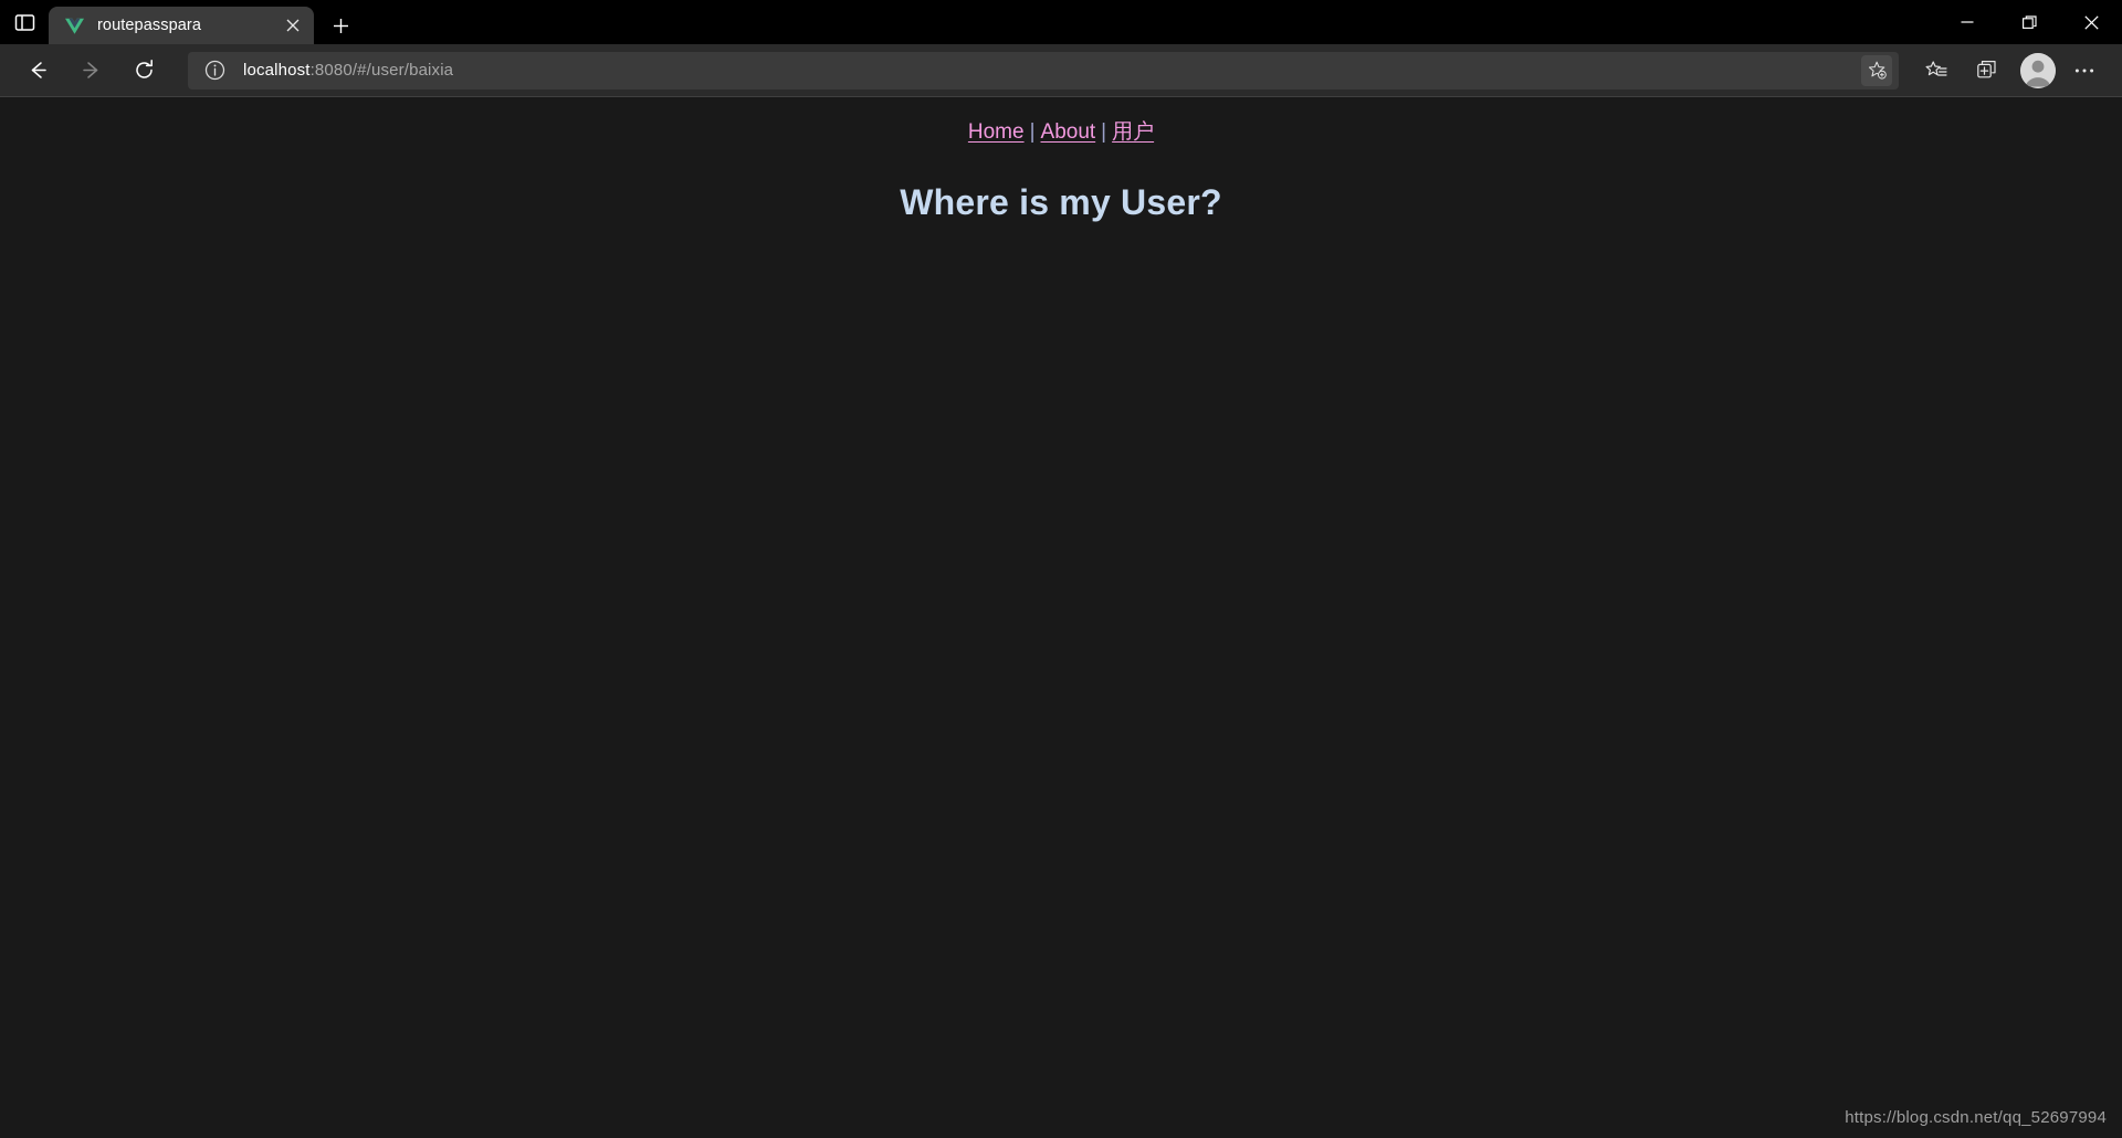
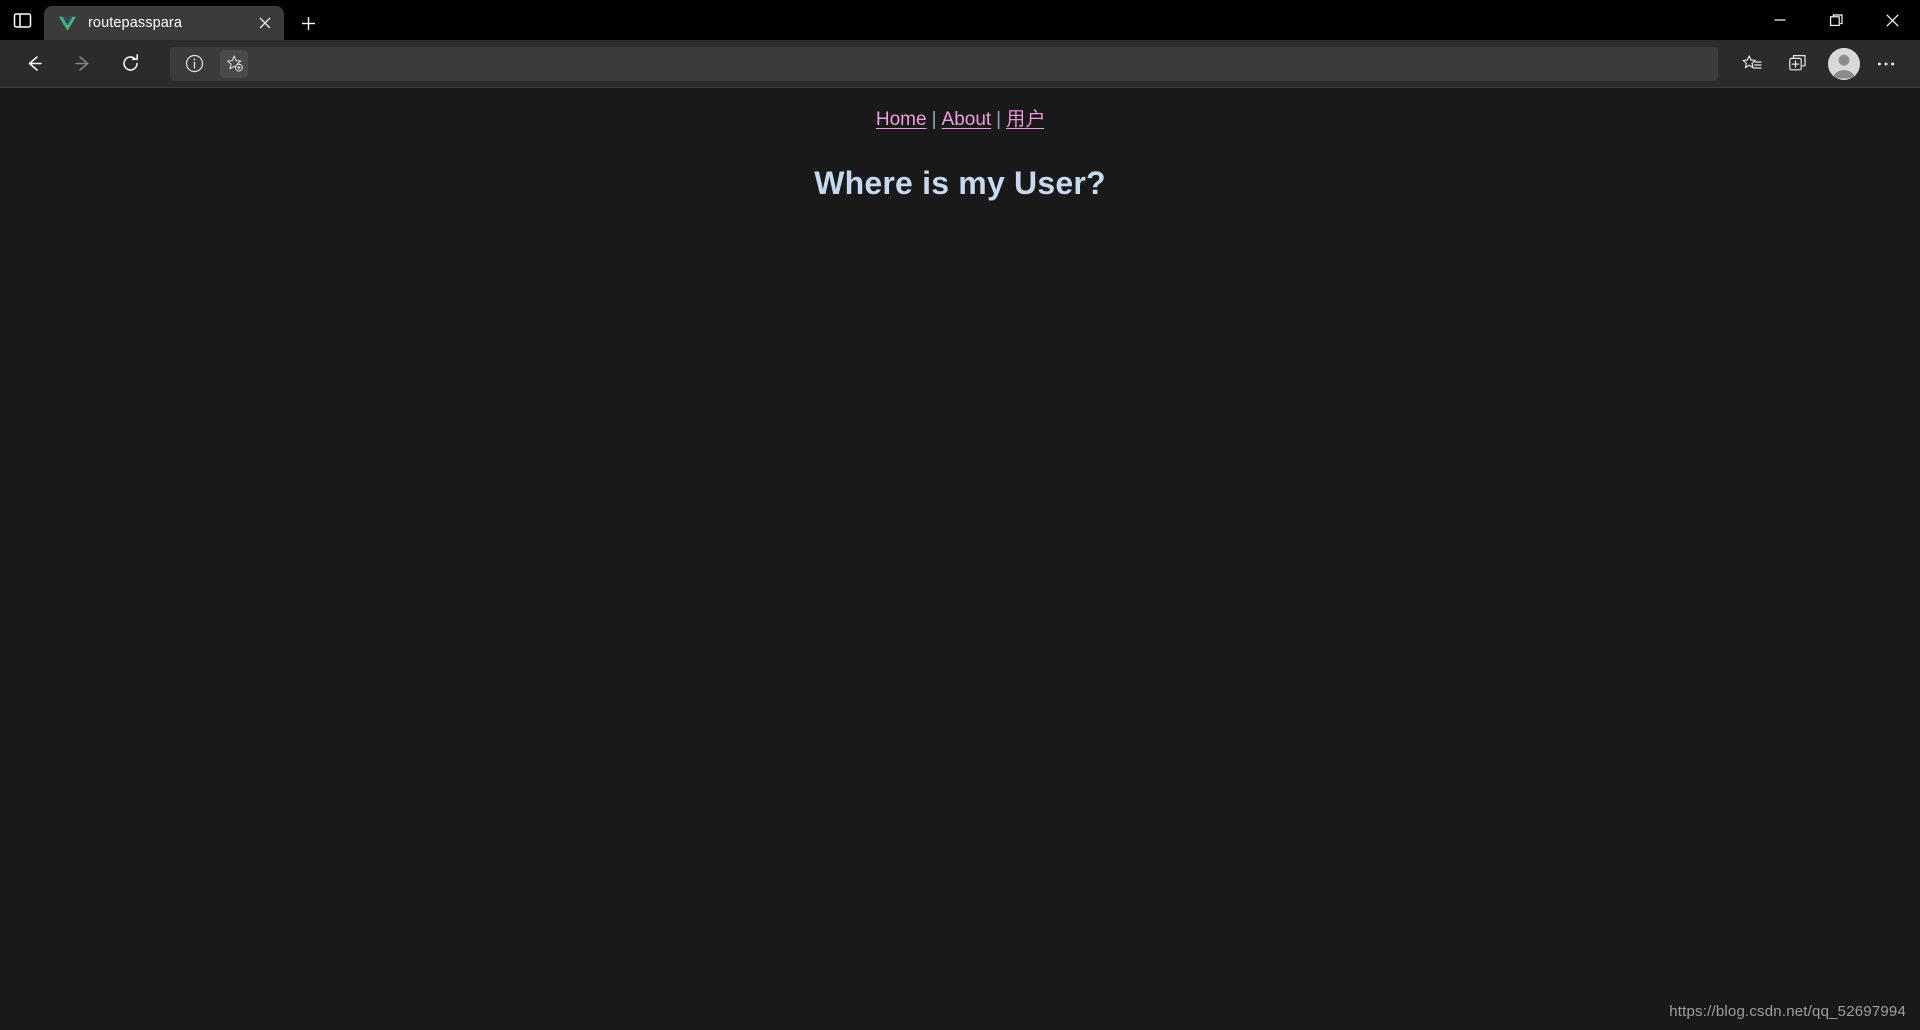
  routepasspara
- localhost:8080/#/user/baixia
  Home | About | 用户
  Where is my User?
  https://blog.csdn.net/qq_52697994
